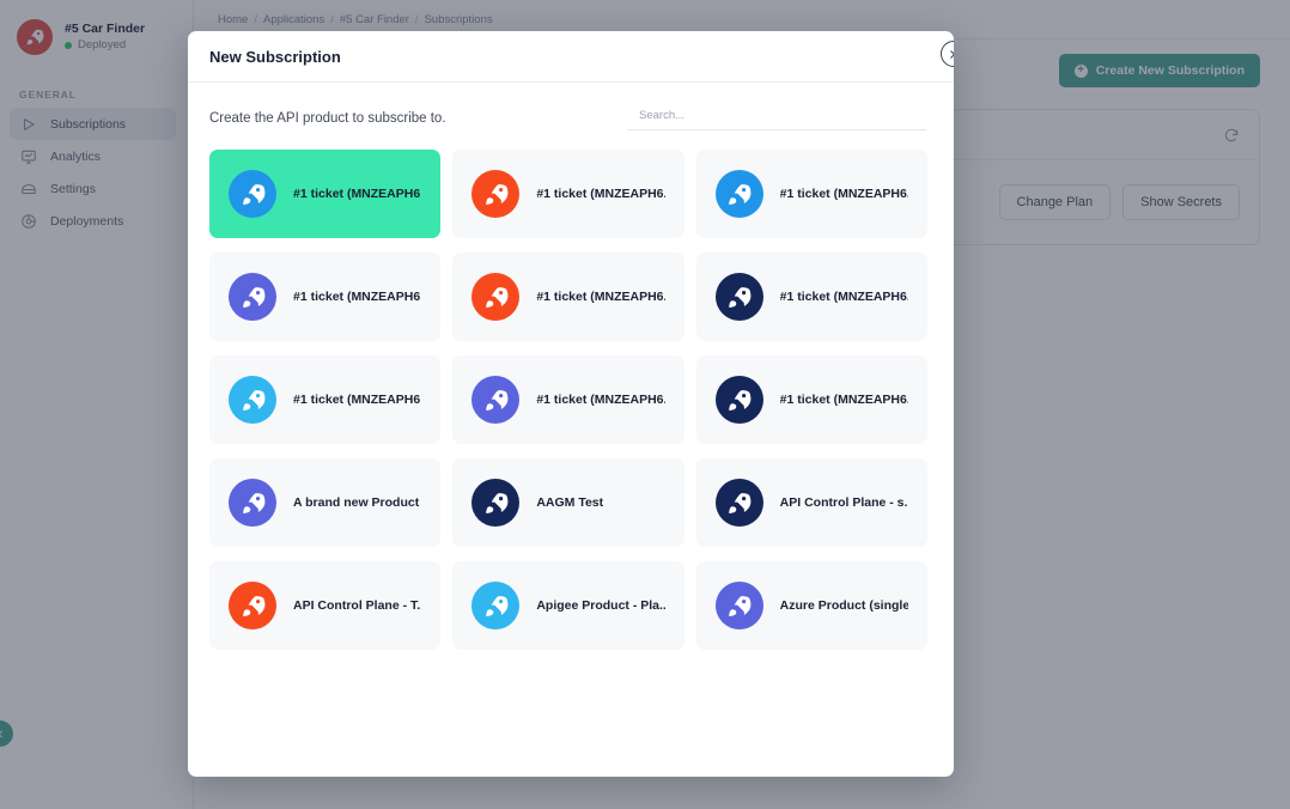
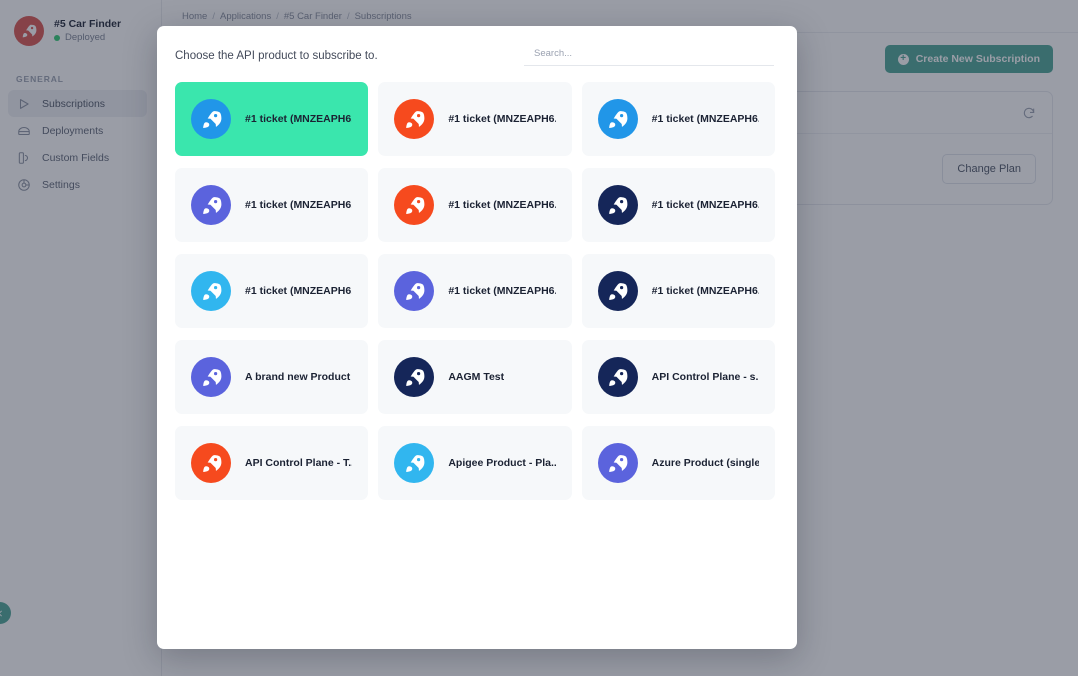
  #5 Car Finder
  Deployed
  GENERAL
  Subscriptions
- Analytics
- Settings
+ Deployments
+ Custom Fields
- Deployments
+ Settings
  Home
  /
  Applications
  /
  #5 Car Finder
  /
  Subscriptions
  +
  Create New Subscription
  Change Plan
- Show Secrets
- New Subscription
- Create the API product to subscribe to.
+ Choose the API product to subscribe to.
  Search...
  #1 ticket (MNZEAPH6
  #1 ticket (MNZEAPH6
  #1 ticket (MNZEAPH6
  #1 ticket (MNZEAPH6
  #1 ticket (MNZEAPH6
  #1 ticket (MNZEAPH6
  #1 ticket (MNZEAPH6
  #1 ticket (MNZEAPH6
  #1 ticket (MNZEAPH6
  A brand new Product
  AAGM Test
  API Control Plane - s.
  API Control Plane - T.
  Apigee Product - Pla..
  Azure Product (single
